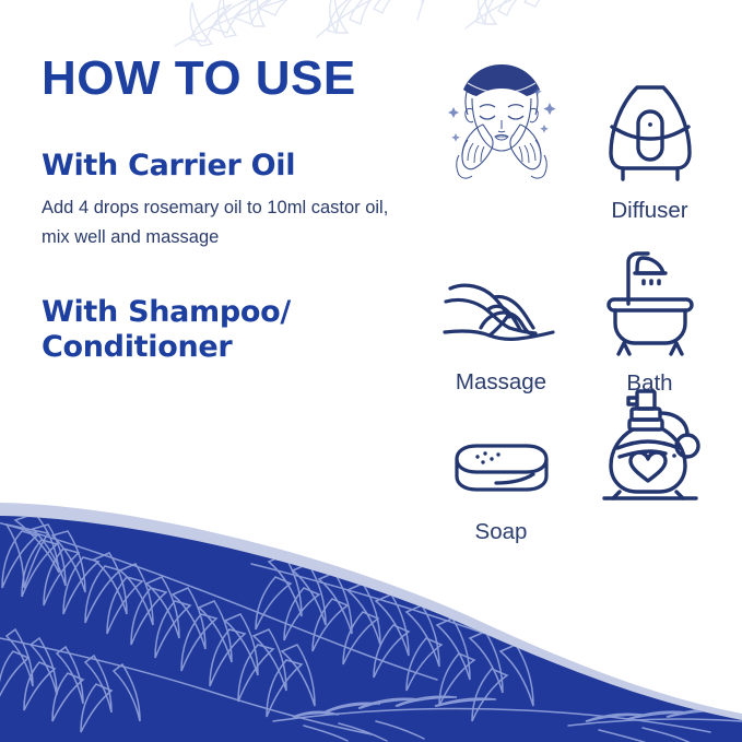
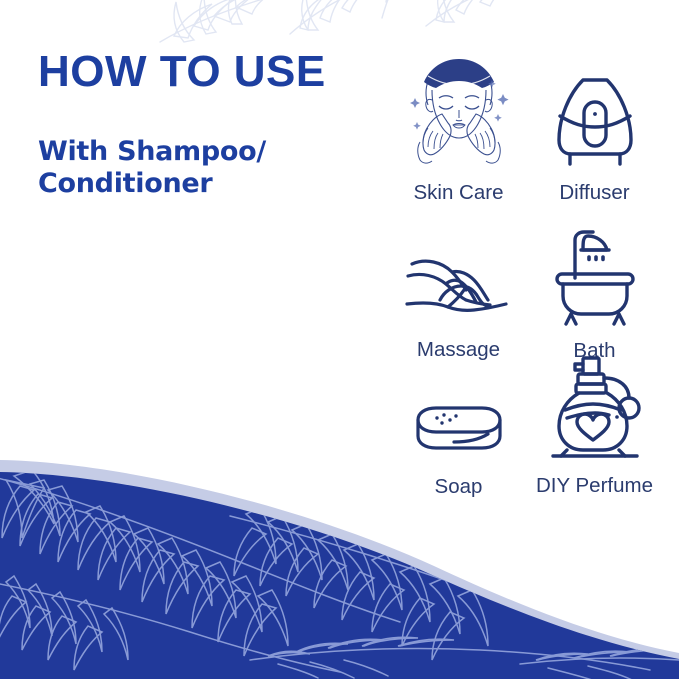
  HOW TO USE
- With Carrier Oil
- Add 4 drops rosemary oil to 10ml castor oil, mix well and massage
  With Shampoo/ Conditioner
+ Skin Care
  Diffuser
  Massage
  Bath
  Soap
+ DIY Perfume
